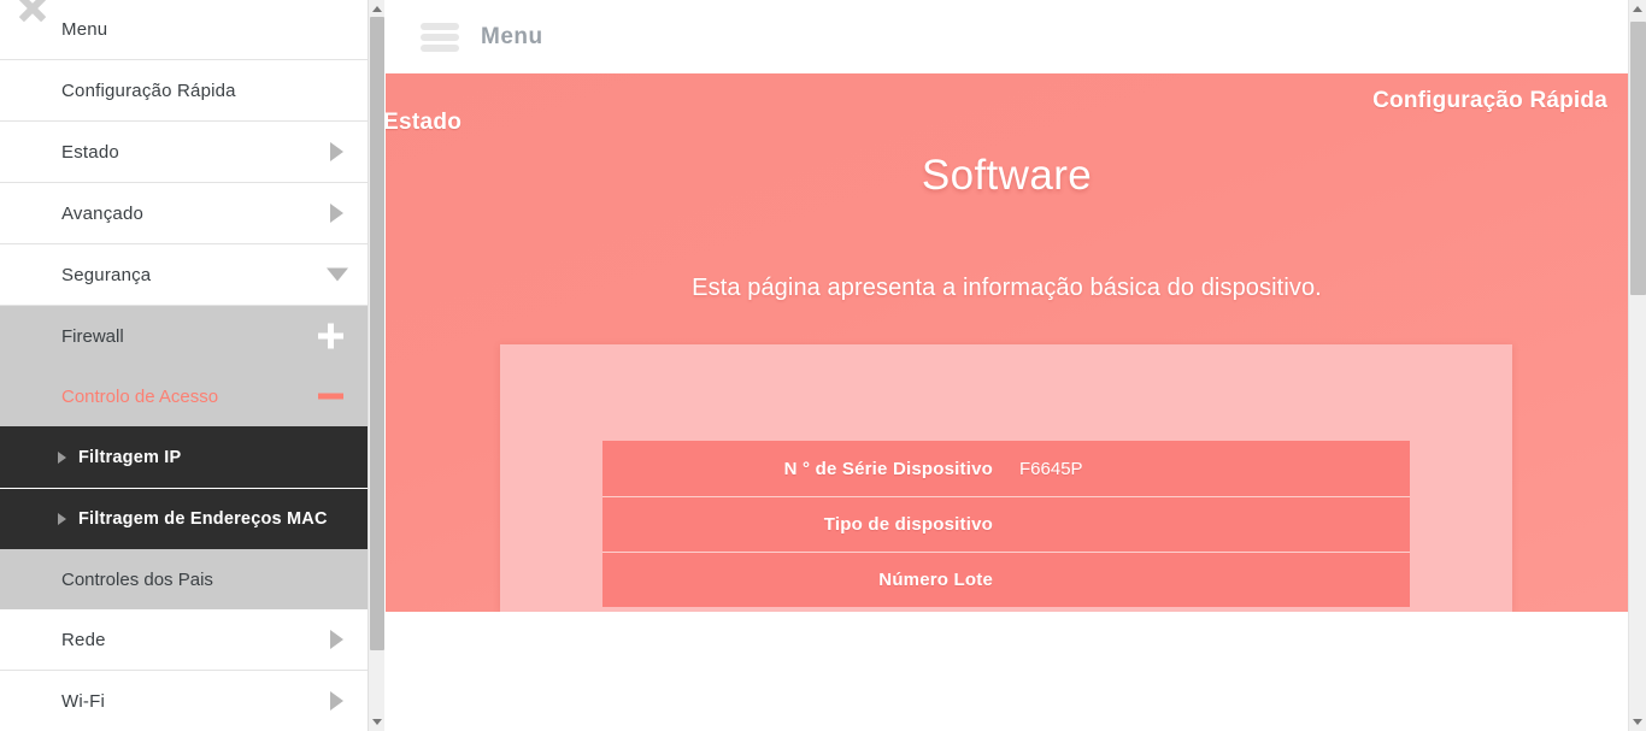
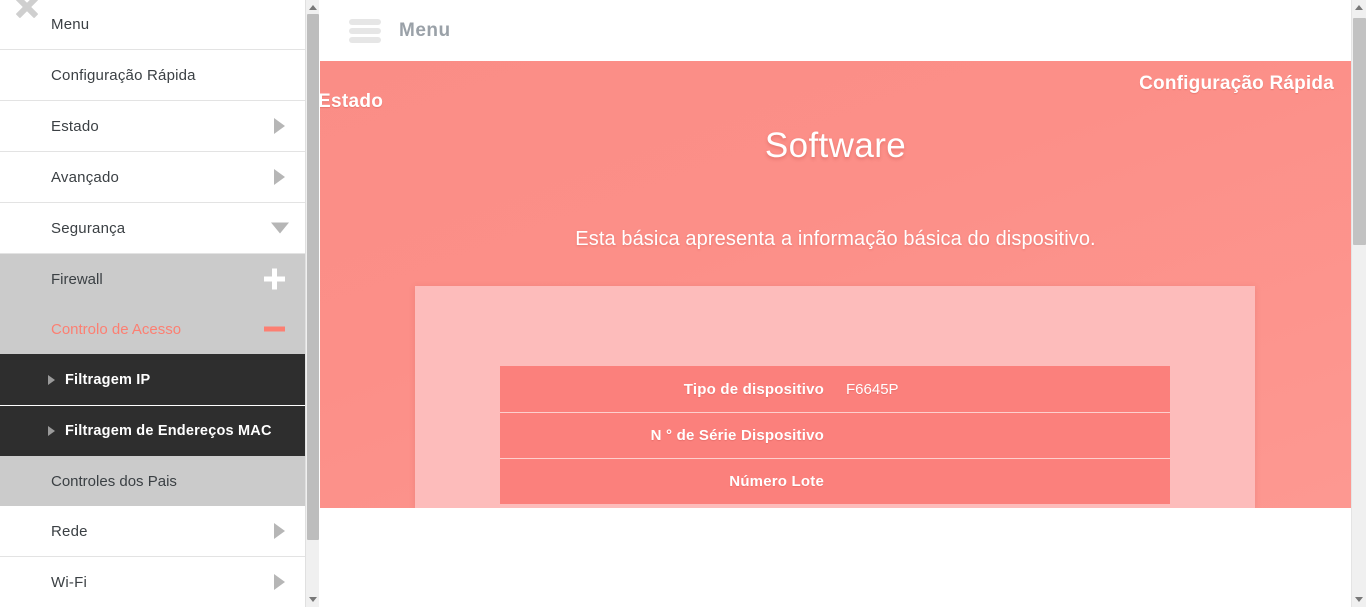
  Menu
  Configuração Rápida
  Estado
  Avançado
  Segurança
  Firewall
  Controlo de Acesso
  Filtragem IP
  Filtragem de Endereços MAC
  Controles dos Pais
  Rede
  Wi-Fi
  Menu
  Estado
  Configuração Rápida
  Software
- Esta página apresenta a informação básica do dispositivo.
+ Esta básica apresenta a informação básica do dispositivo.
- N ° de Série Dispositivo
+ Tipo de dispositivo
  F6645P
- Tipo de dispositivo
+ N ° de Série Dispositivo
  Número Lote
